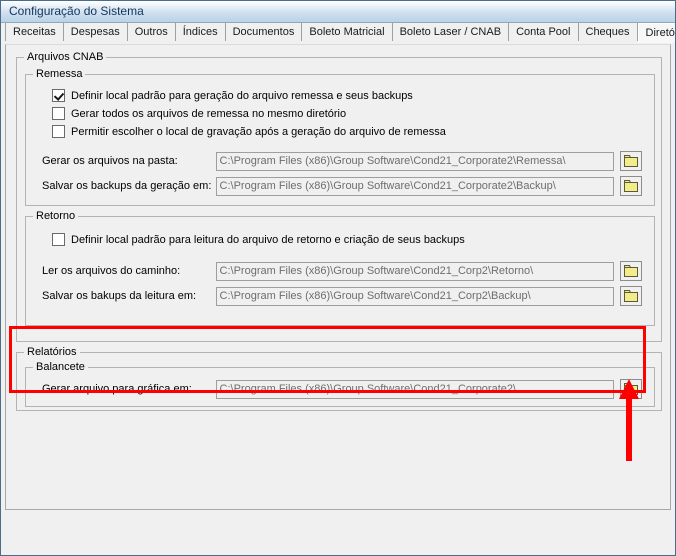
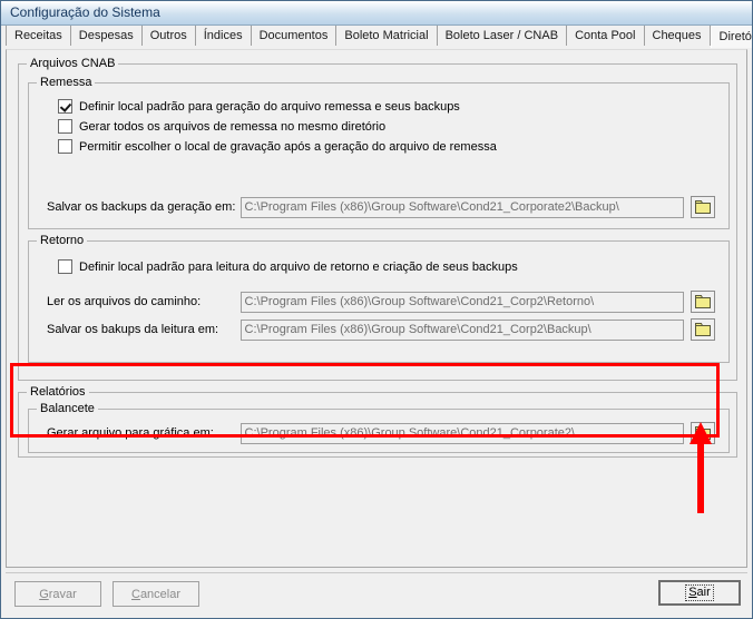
  Configuração do Sistema
  Receitas Despesas Outros Índices Documentos Boleto Matricial Boleto Laser / CNAB Conta Pool Cheques Diretó
  Arquivos CNAB
  Remessa
  Definir local padrão para geração do arquivo remessa e seus backups
  Gerar todos os arquivos de remessa no mesmo diretório
  Permitir escolher o local de gravação após a geração do arquivo de remessa
- Gerar os arquivos na pasta:
- C:\Program Files (x86)\Group Software\Cond21_Corporate2\Remessa\
  Salvar os backups da geração em:
  C:\Program Files (x86)\Group Software\Cond21_Corporate2\Backup\
  Retorno
  Definir local padrão para leitura do arquivo de retorno e criação de seus backups
  Ler os arquivos do caminho:
  C:\Program Files (x86)\Group Software\Cond21_Corp2\Retorno\
  Salvar os bakups da leitura em:
  C:\Program Files (x86)\Group Software\Cond21_Corp2\Backup\
  Relatórios
  Balancete
  Gerar arquivo para gráfica em:
  C:\Program Files (x86)\Group Software\Cond21_Corporate2\
+ Gravar
+ Cancelar
+ Sair
